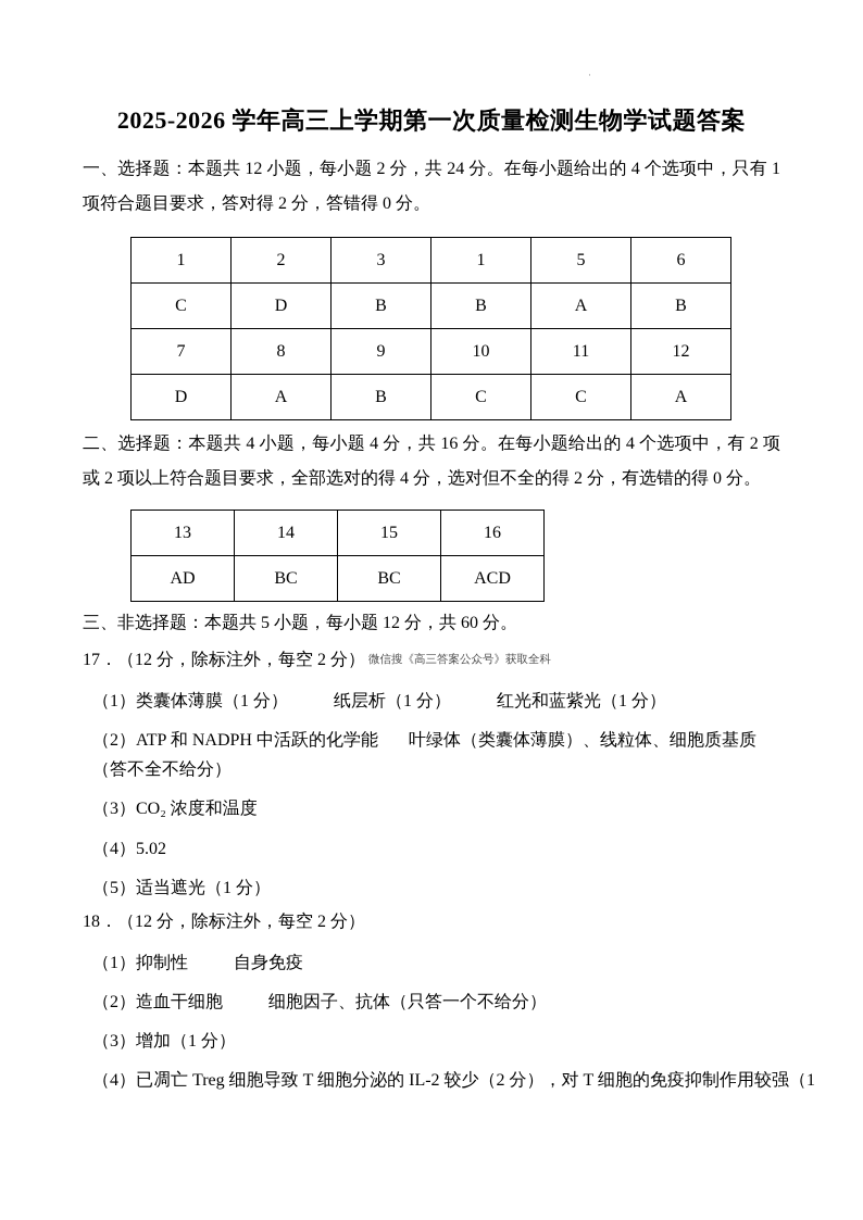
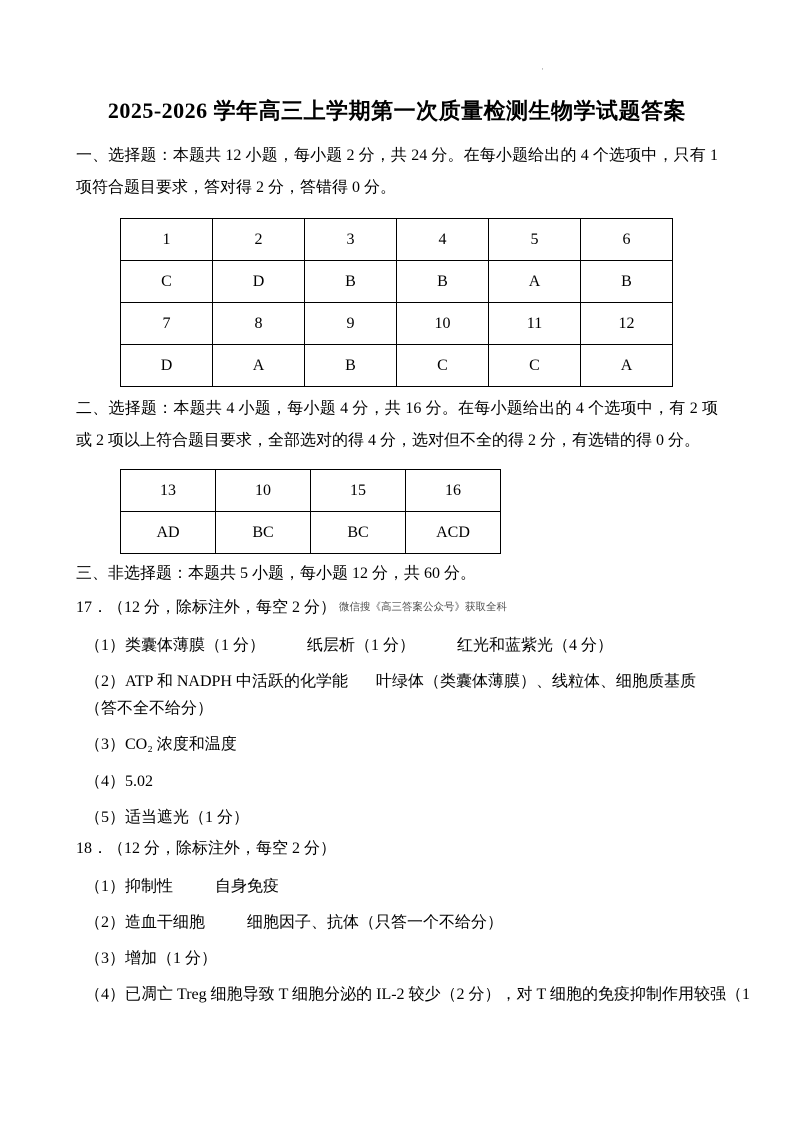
  ·
  2025-2026 学年高三上学期第一次质量检测生物学试题答案
  一、选择题：本题共 12 小题，每小题 2 分，共 24 分。在每小题给出的 4 个选项中，只有 1 项符合题目要求，答对得 2 分，答错得 0 分。
- 1	2	3	1	5	6
+ 1	2	3	4	5	6
  C	D	B	B	A	B
  7	8	9	10	11	12
  D	A	B	C	C	A
  二、选择题：本题共 4 小题，每小题 4 分，共 16 分。在每小题给出的 4 个选项中，有 2 项或 2 项以上符合题目要求，全部选对的得 4 分，选对但不全的得 2 分，有选错的得 0 分。
- 13	14	15	16
+ 13	10	15	16
  AD	BC	BC	ACD
  三、非选择题：本题共 5 小题，每小题 12 分，共 60 分。
  17．（12 分，除标注外，每空 2 分） 微信搜《高三答案公众号》获取全科
- （1）类囊体薄膜（1 分） 纸层析（1 分） 红光和蓝紫光（1 分）
+ （1）类囊体薄膜（1 分） 纸层析（1 分） 红光和蓝紫光（4 分）
  （2）ATP 和 NADPH 中活跃的化学能 叶绿体（类囊体薄膜）、线粒体、细胞质基质（答不全不给分）
  （3）CO₂ 浓度和温度
  （4）5.02
  （5）适当遮光（1 分）
  18．（12 分，除标注外，每空 2 分）
  （1）抑制性 自身免疫
  （2）造血干细胞 细胞因子、抗体（只答一个不给分）
  （3）增加（1 分）
  （4）已凋亡 Treg 细胞导致 T 细胞分泌的 IL-2 较少（2 分），对 T 细胞的免疫抑制作用较强（1
